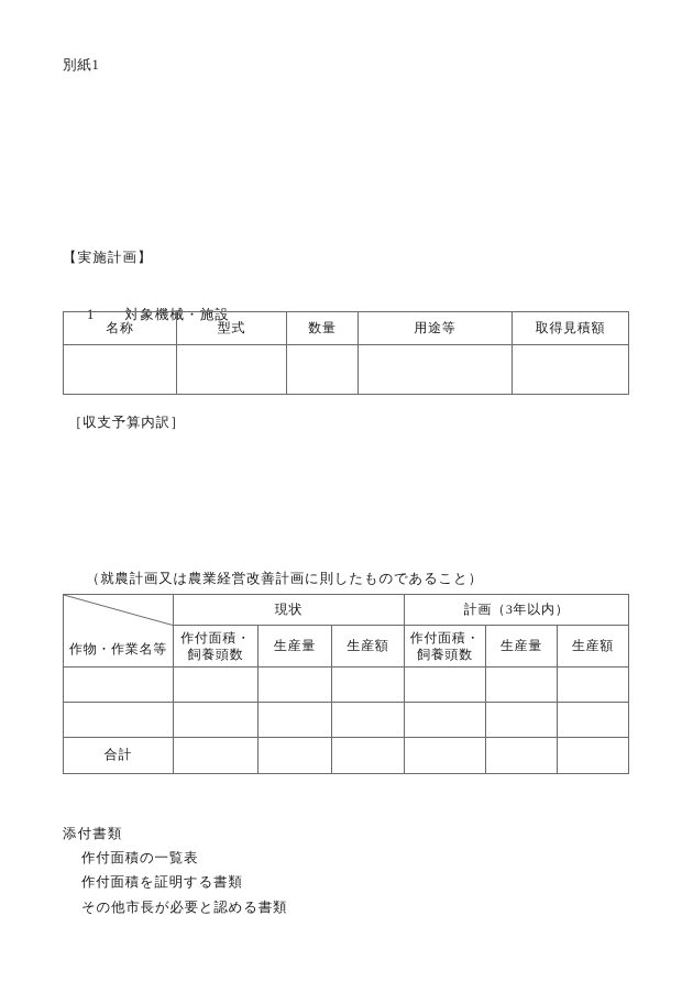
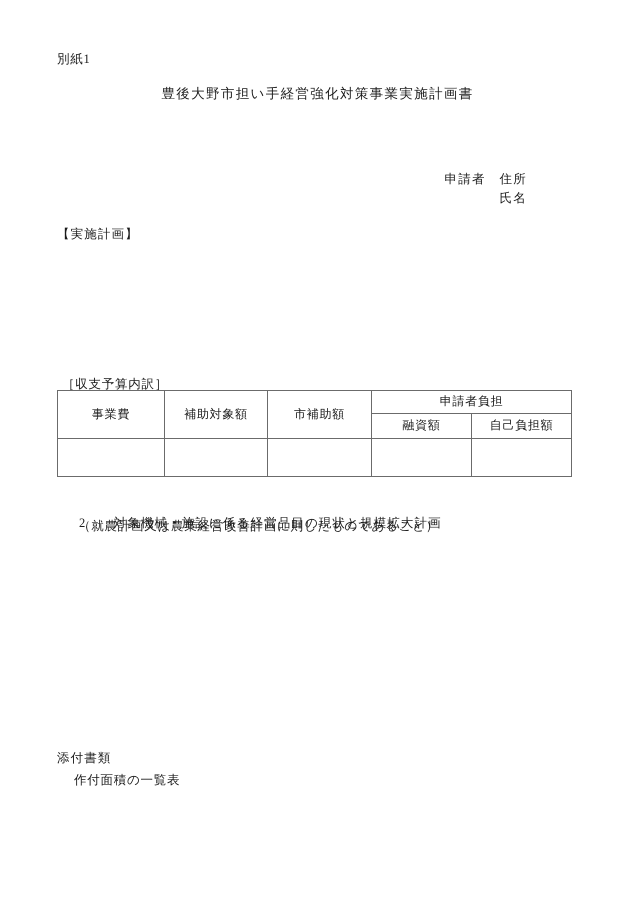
  別紙1
+ 豊後大野市担い手経営強化対策事業実施計画書
+ 申請者 住所
+ 氏名
  【実施計画】
- 1 対象機械・施設
- 名称	型式	数量	用途等	取得見積額
  ［収支予算内訳］
+ 事業費	補助対象額	市補助額	申請者負担
+ 融資額	自己負担額
+ 2 対象機械・施設に係る経営品目の現状と規模拡大計画
  （就農計画又は農業経営改善計画に則したものであること）
- 作物・作業名等	現状	計画（3年以内）
- 作付面積・ 飼養頭数	生産量	生産額	作付面積・ 飼養頭数	生産量	生産額
- 合計
  添付書類
  作付面積の一覧表
- 作付面積を証明する書類
- その他市長が必要と認める書類
